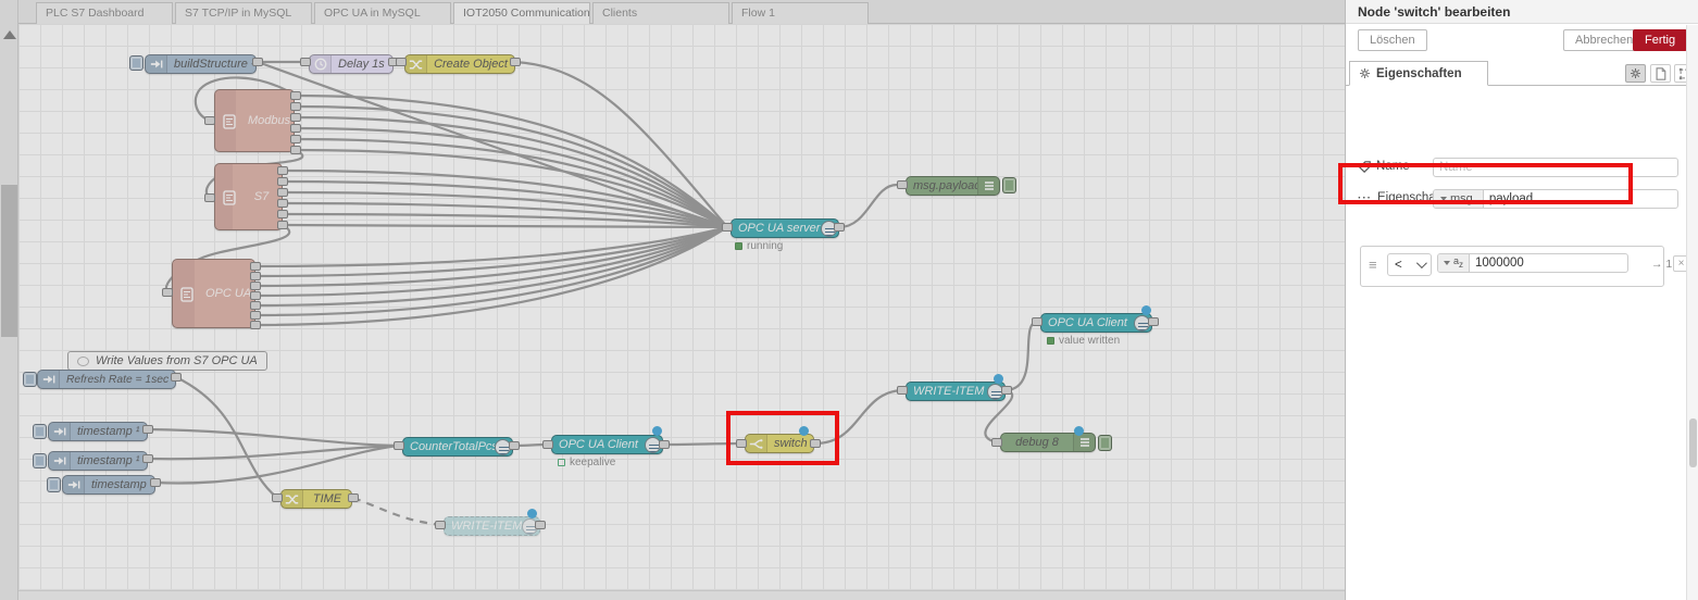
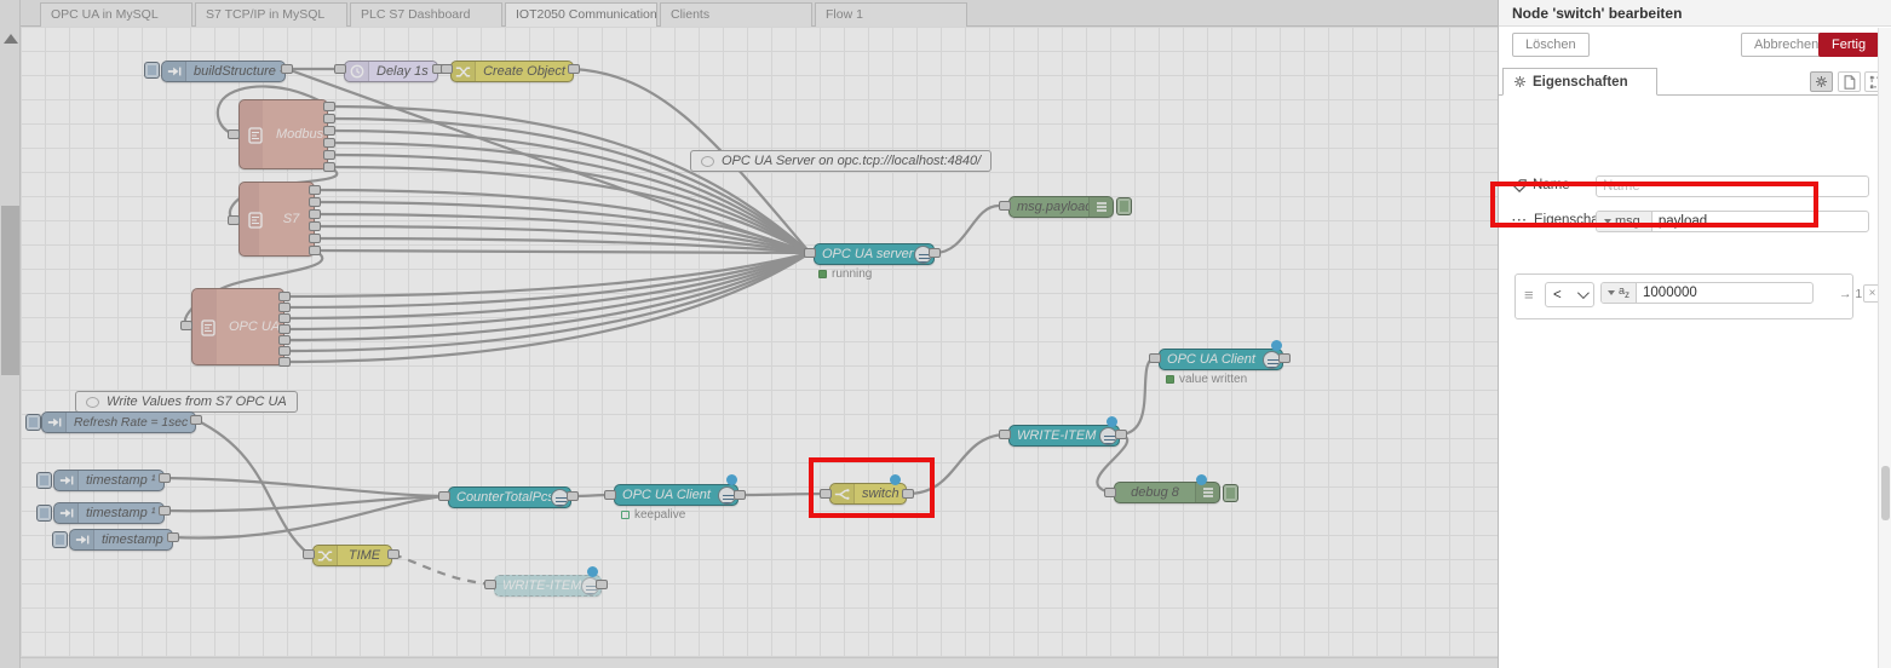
- PLC S7 Dashboard
+ OPC UA in MySQL
  S7 TCP/IP in MySQL
- OPC UA in MySQL
+ PLC S7 Dashboard
  IOT2050 Communication
  Clients
  Flow 1
+ OPC UA Server on opc.tcp://localhost:4840/
  Write Values from S7 OPC UA
  buildStructure
  Delay 1s
  Create Object
  Modbus
  S7
  OPC UA
  OPC UA server
  running
  msg.payloa
  Refresh Rate = 1sec
  timestamp ¹
  timestamp ¹
  timestamp
  TIME
  WRITE-ITEM
  CounterTotalPc
  OPC UA Client
  keepalive
  switch
  WRITE-ITEM
  OPC UA Client
  value written
  debug 8
  Node 'switch' bearbeiten
  Löschen
  Abbrechen
  Fertig
  Eigenschaften
  Name
  Name
  ···
  Eigensch
  msg.
  payload
  ≡
  <
  az
  1000000
  → 1
  ×
